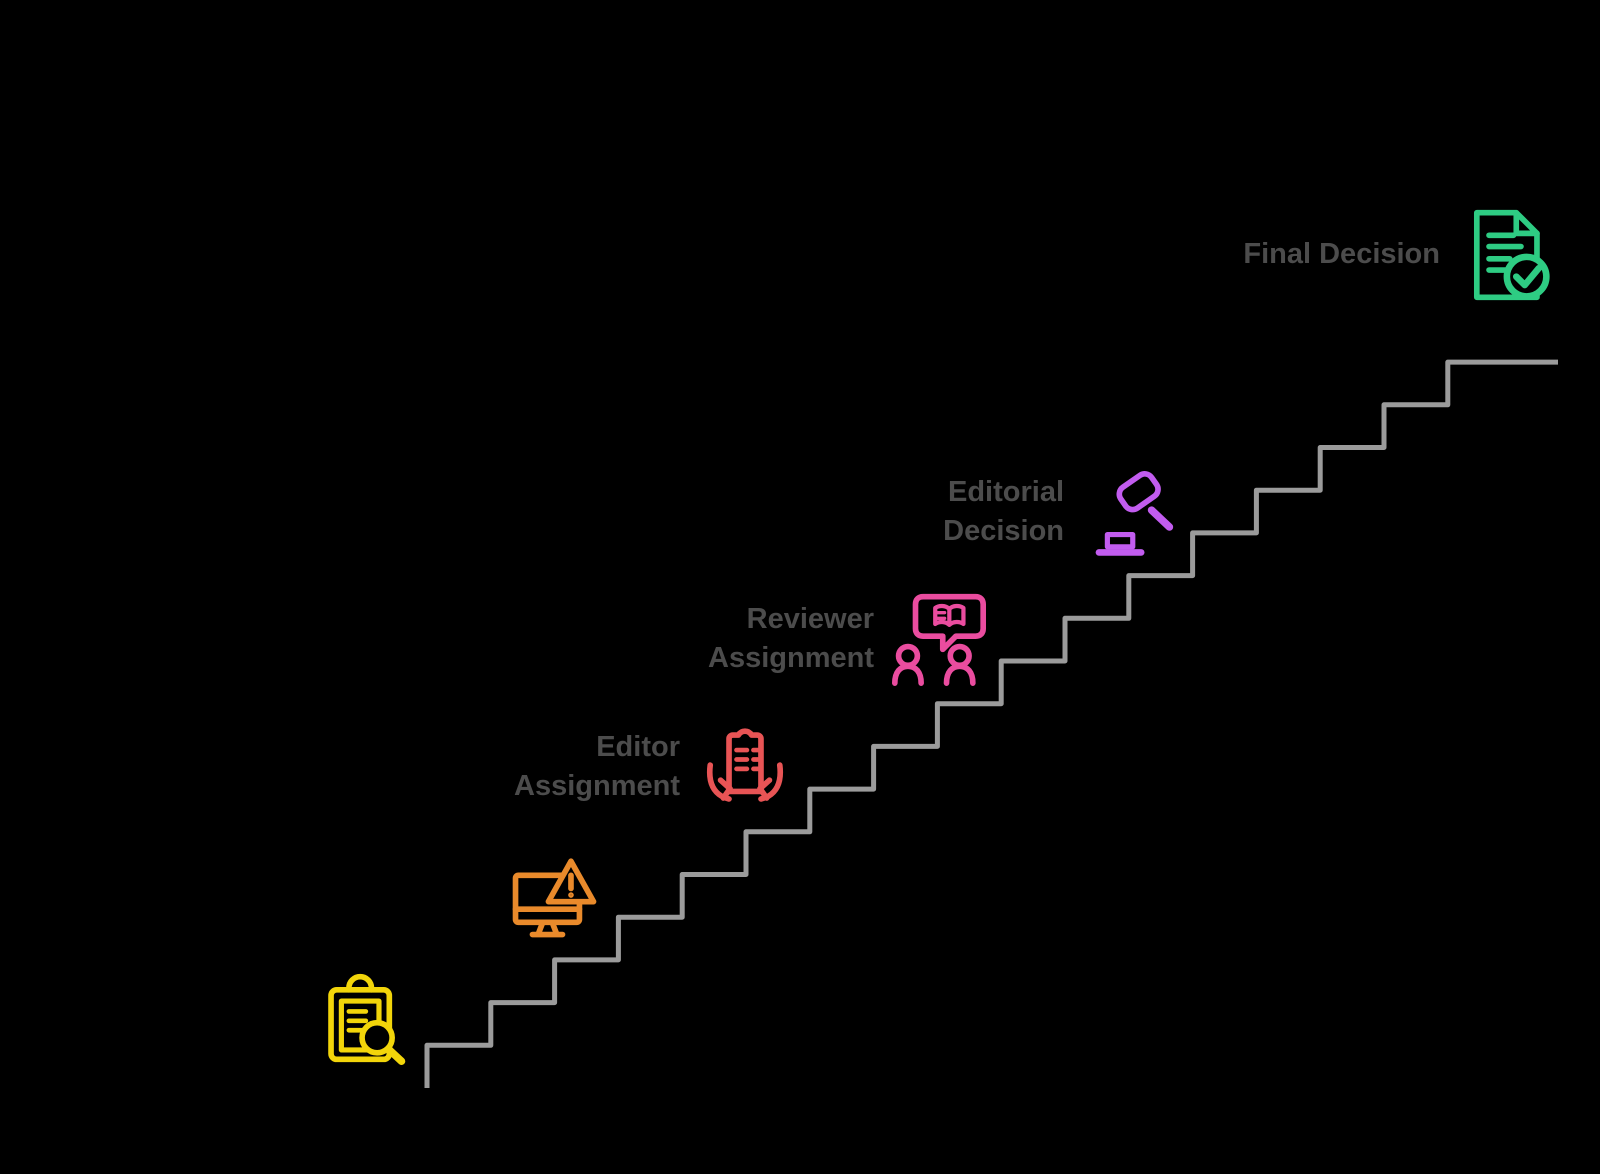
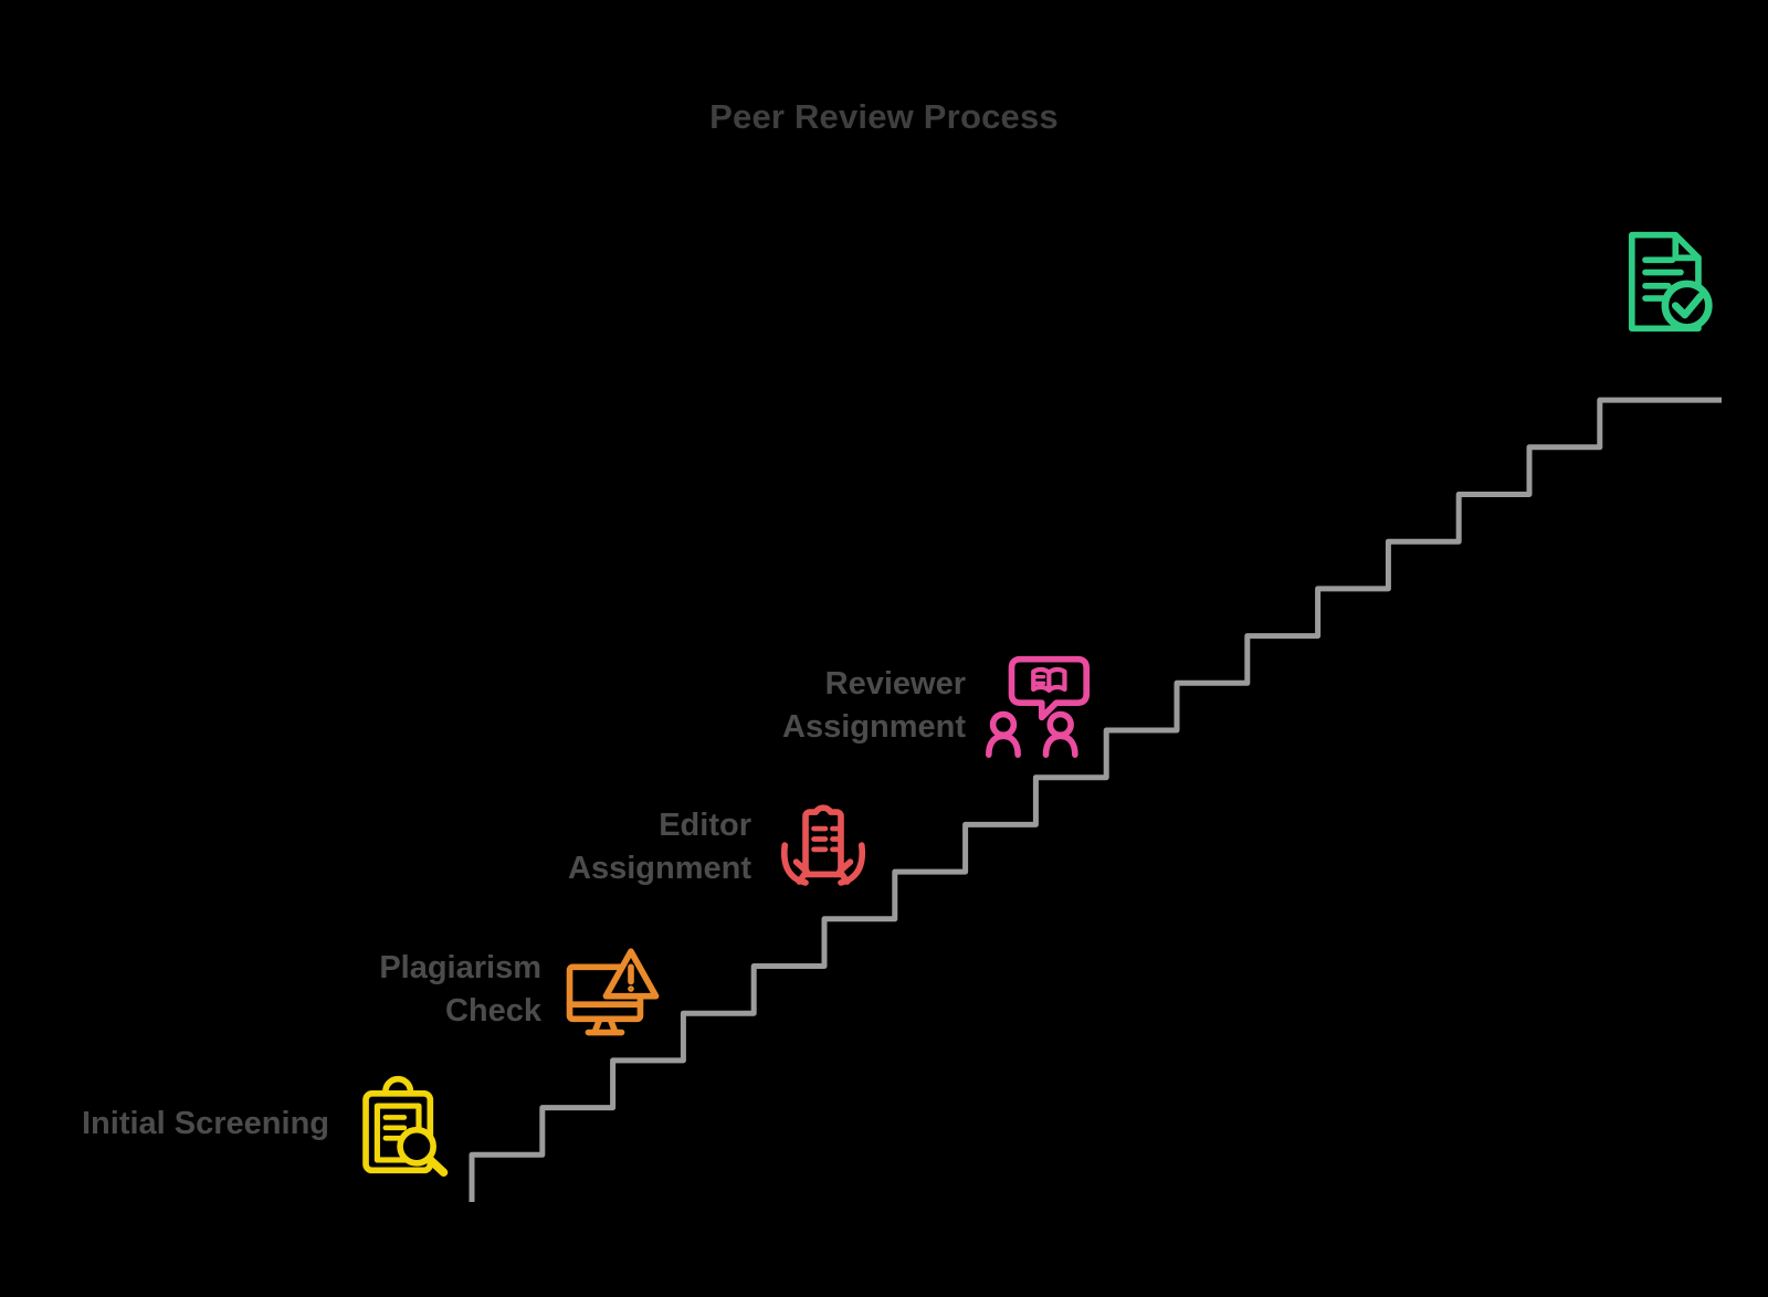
+ Peer Review Process
+ Initial Screening
+ Plagiarism
+ Check
  Editor
  Assignment
  Reviewer
  Assignment
- Editorial
- Decision
- Final Decision
